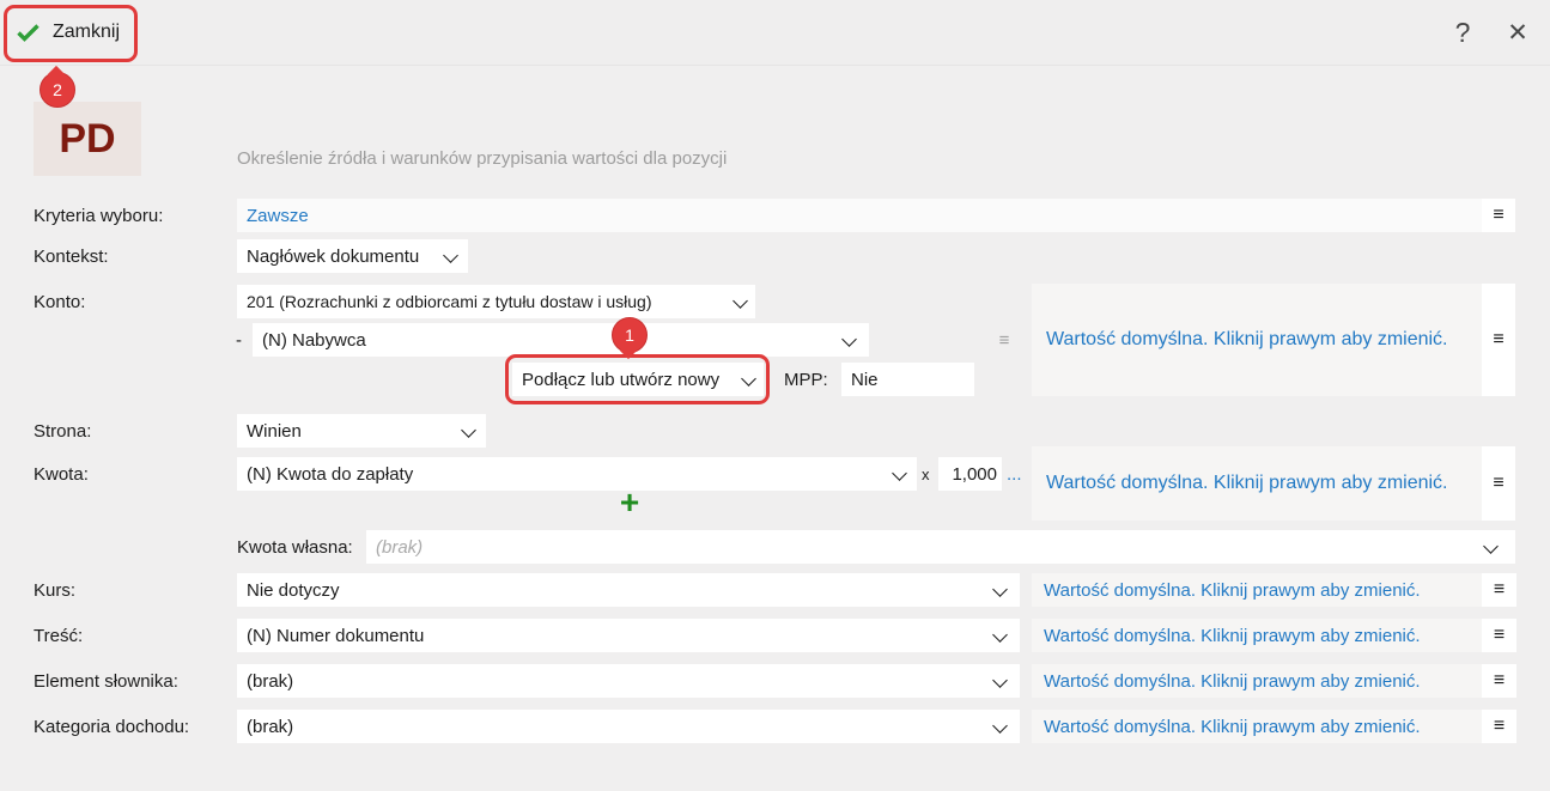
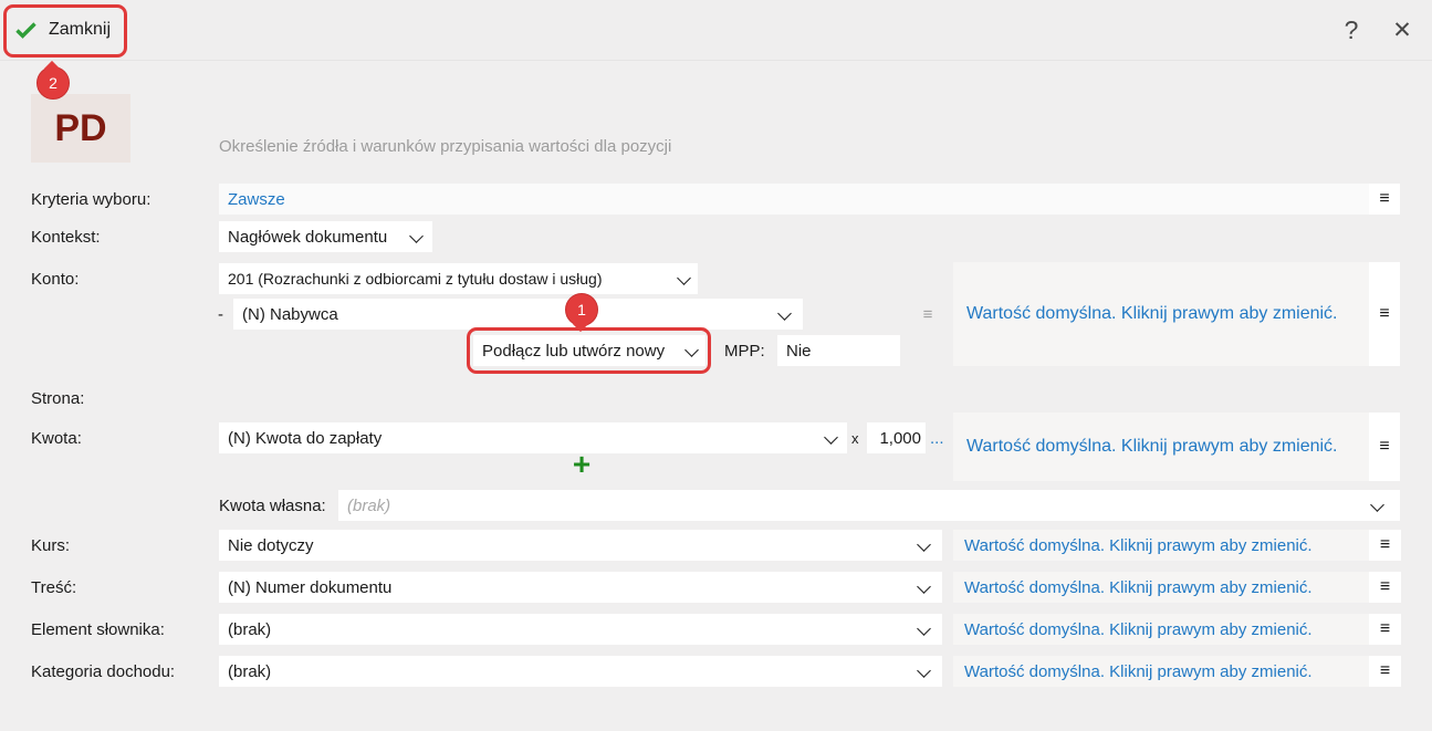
  Zamknij
  ?
  ✕
  2
  PD
  Określenie źródła i warunków przypisania wartości dla pozycji
  Kryteria wyboru:
  Zawsze
  ≡
  Kontekst:
  Nagłówek dokumentu
  Konto:
  201 (Rozrachunki z odbiorcami z tytułu dostaw i usług)
  -
  (N) Nabywca
  1
  ≡
  Podłącz lub utwórz nowy
  MPP:
  Nie
  Wartość domyślna. Kliknij prawym aby zmienić.
  ≡
  Strona:
- Winien
  Kwota:
  (N) Kwota do zapłaty
  x
  1,000
  ...
  Wartość domyślna. Kliknij prawym aby zmienić.
  ≡
  +
  Kwota własna:
  (brak)
  Kurs:
  Nie dotyczy
  Wartość domyślna. Kliknij prawym aby zmienić.
  ≡
  Treść:
  (N) Numer dokumentu
  Wartość domyślna. Kliknij prawym aby zmienić.
  ≡
  Element słownika:
  (brak)
  Wartość domyślna. Kliknij prawym aby zmienić.
  ≡
  Kategoria dochodu:
  (brak)
  Wartość domyślna. Kliknij prawym aby zmienić.
  ≡
